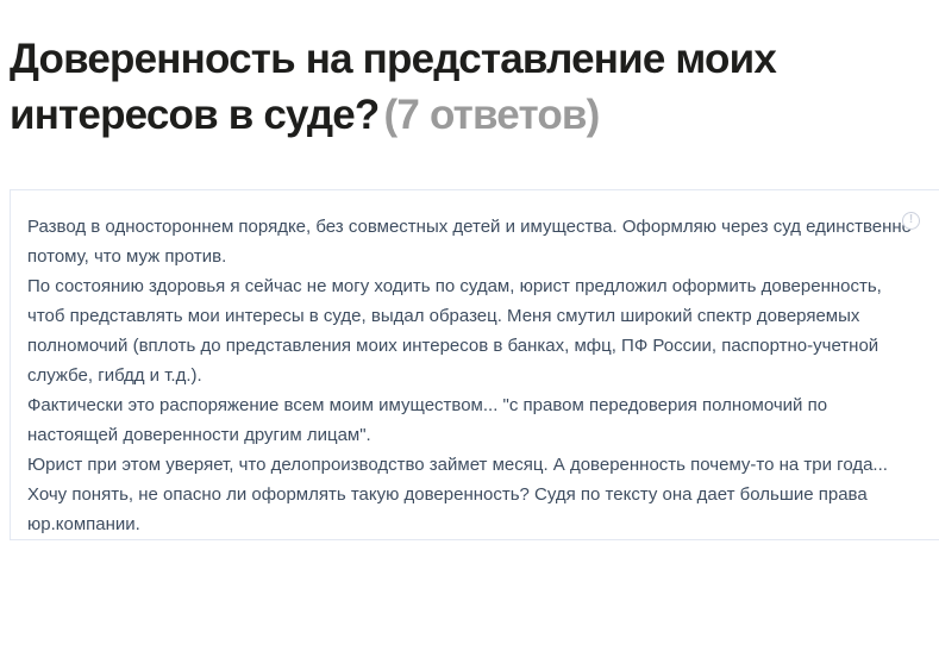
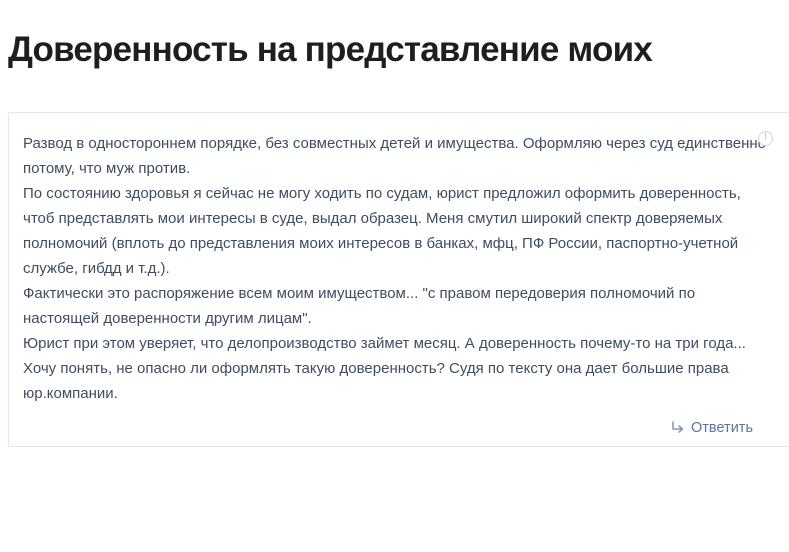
  Доверенность на представление моих
- интересов в суде?(7 ответов)
  !
  Развод в одностороннем порядке, без совместных детей и имущества. Оформляю через суд единственн потому, что муж против.
  По состоянию здоровья я сейчас не могу ходить по судам, юрист предложил оформить доверенность, чтоб представлять мои интересы в суде, выдал образец. Меня смутил широкий спектр доверяемых полномочий (вплоть до представления моих интересов в банках, мфц, ПФ России, паспортно-учетной службе, гибдд и т.д.).
  Фактически это распоряжение всем моим имуществом... "с правом передоверия полномочий по настоящей доверенности другим лицам".
  Юрист при этом уверяет, что делопроизводство займет месяц. А доверенность почему-то на три года...
  Хочу понять, не опасно ли оформлять такую доверенность? Судя по тексту она дает большие права юр.компании.
+ Ответить
